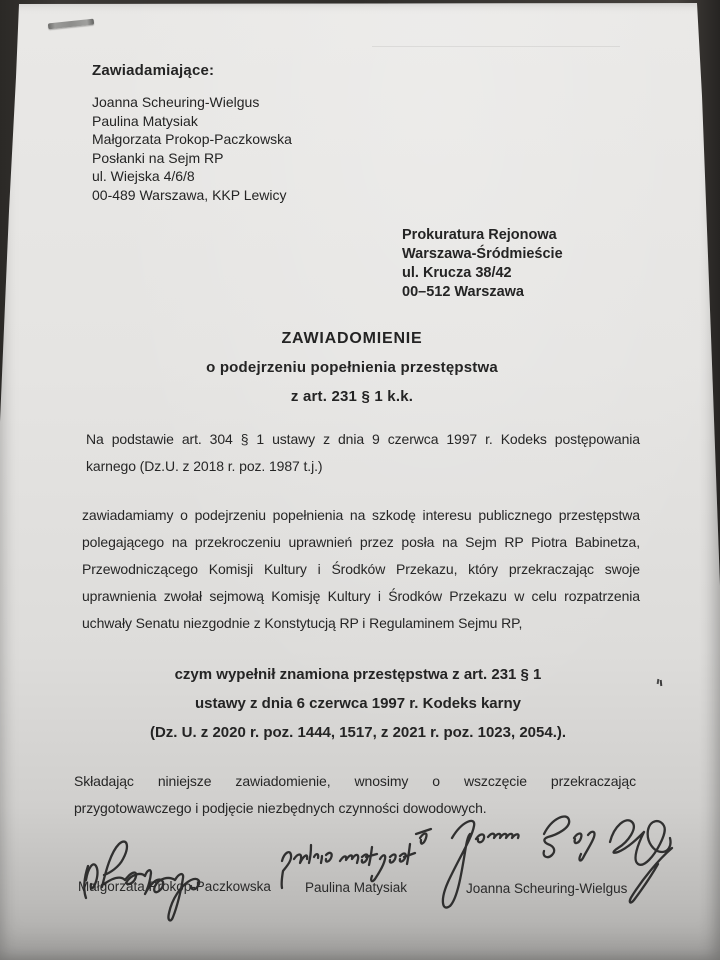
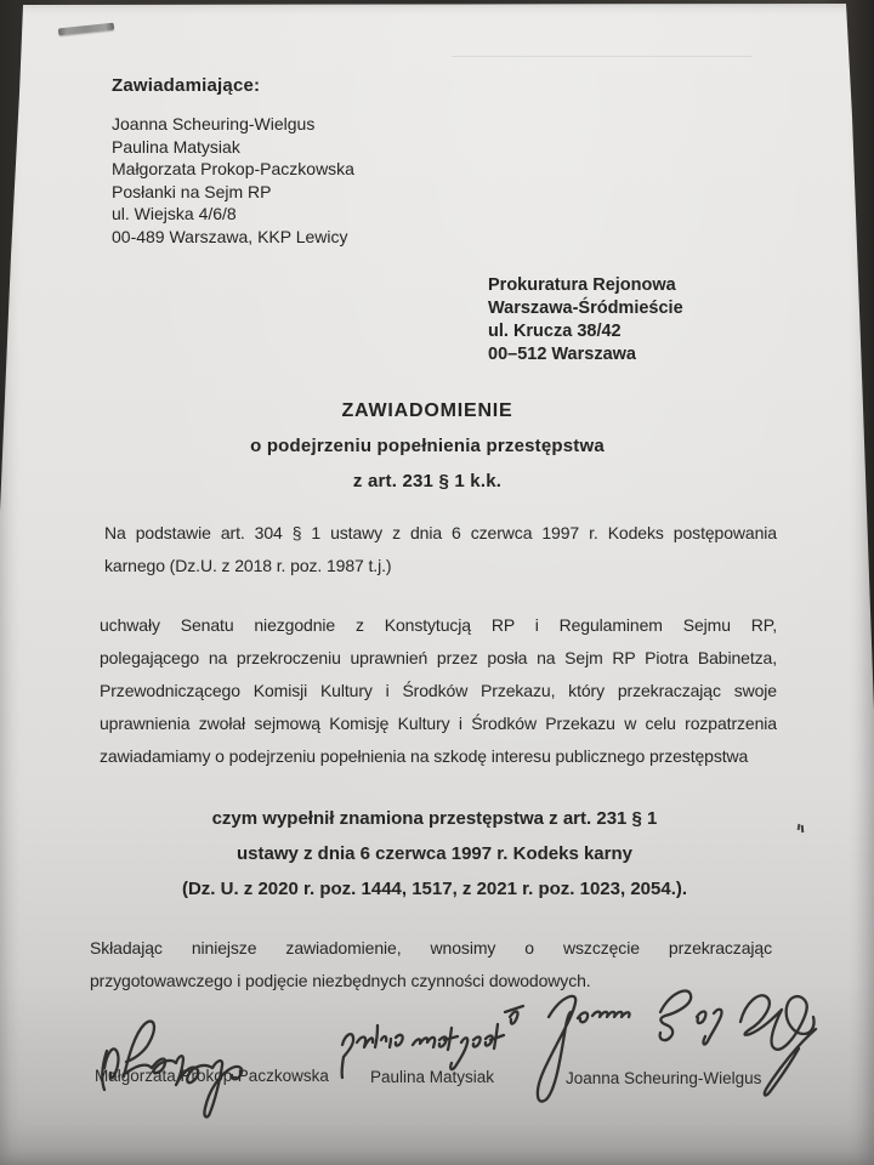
  Zawiadamiające:
  Joanna Scheuring-Wielgus
  Paulina Matysiak
  Małgorzata Prokop-Paczkowska
  Posłanki na Sejm RP
  ul. Wiejska 4/6/8
  00-489 Warszawa, KKP Lewicy
  Prokuratura Rejonowa
  Warszawa-Śródmieście
  ul. Krucza 38/42
  00–512 Warszawa
  ZAWIADOMIENIE
  o podejrzeniu popełnienia przestępstwa
  z art. 231 § 1 k.k.
- Na podstawie art. 304 § 1 ustawy z dnia 9 czerwca 1997 r. Kodeks postępowania
+ Na podstawie art. 304 § 1 ustawy z dnia 6 czerwca 1997 r. Kodeks postępowania
  karnego (Dz.U. z 2018 r. poz. 1987 t.j.)
- zawiadamiamy o podejrzeniu popełnienia na szkodę interesu publicznego przestępstwa
+ uchwały Senatu niezgodnie z Konstytucją RP i Regulaminem Sejmu RP,
  polegającego na przekroczeniu uprawnień przez posła na Sejm RP Piotra Babinetza,
  Przewodniczącego Komisji Kultury i Środków Przekazu, który przekraczając swoje
  uprawnienia zwołał sejmową Komisję Kultury i Środków Przekazu w celu rozpatrzenia
- uchwały Senatu niezgodnie z Konstytucją RP i Regulaminem Sejmu RP,
+ zawiadamiamy o podejrzeniu popełnienia na szkodę interesu publicznego przestępstwa
  czym wypełnił znamiona przestępstwa z art. 231 § 1
  ustawy z dnia 6 czerwca 1997 r. Kodeks karny
  (Dz. U. z 2020 r. poz. 1444, 1517, z 2021 r. poz. 1023, 2054.).
  Składając niniejsze zawiadomienie, wnosimy o wszczęcie przekraczając
  przygotowawczego i podjęcie niezbędnych czynności dowodowych.
  Małgorzata Prokop-Paczkowska
  Paulina Matysiak
  Joanna Scheuring-Wielgus
